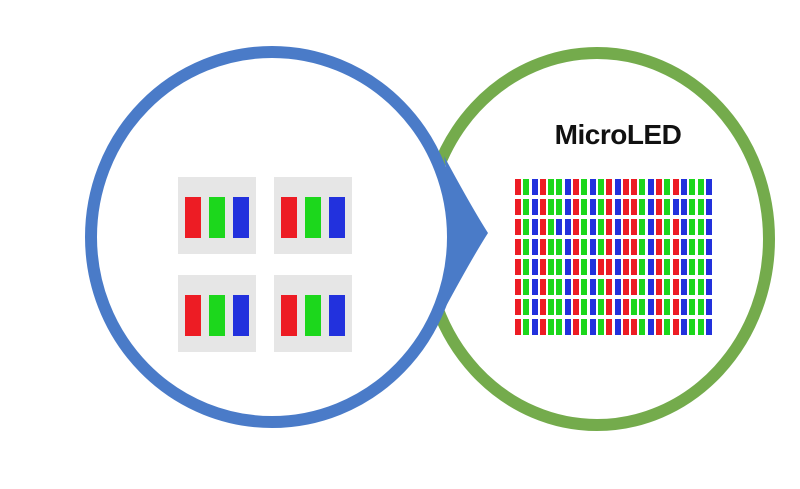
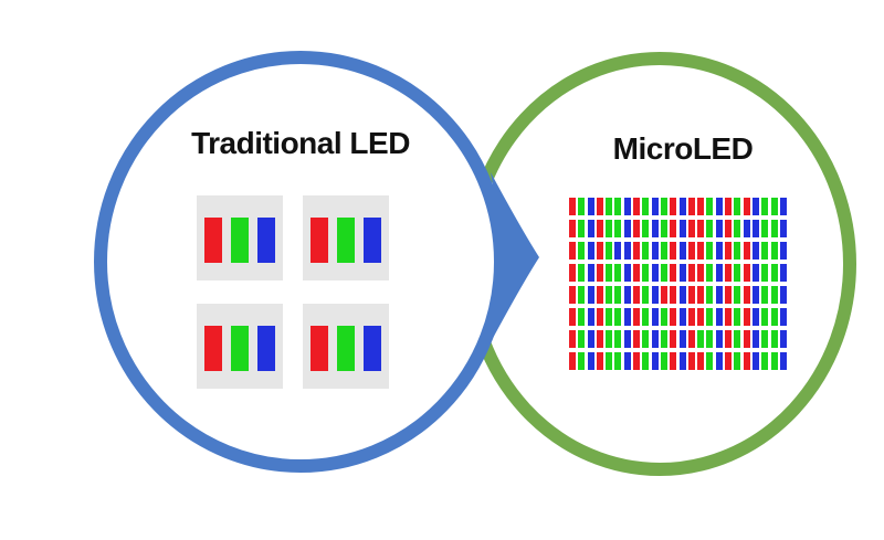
+ Traditional LED
  MicroLED
